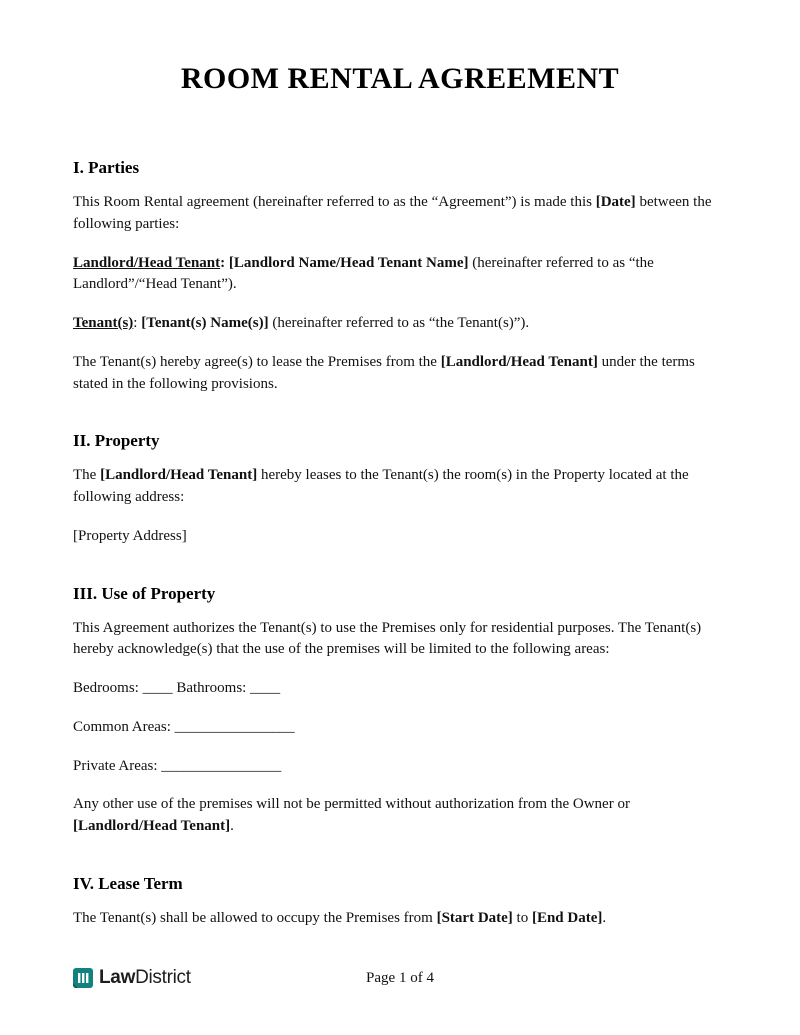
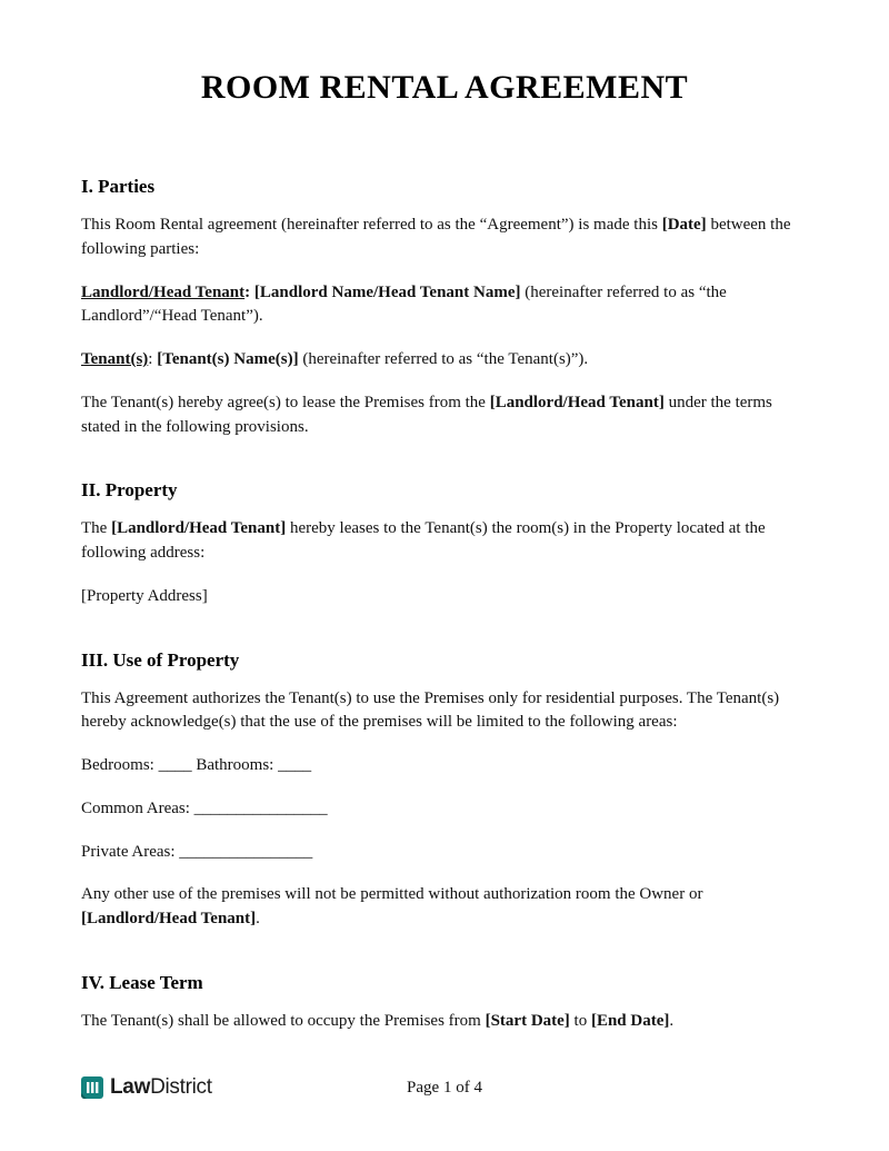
  ROOM RENTAL AGREEMENT
  I. Parties
  This Room Rental agreement (hereinafter referred to as the “Agreement”) is made this [Date] between the following parties:
  Landlord/Head Tenant: [Landlord Name/Head Tenant Name] (hereinafter referred to as “the Landlord”/“Head Tenant”).
  Tenant(s): [Tenant(s) Name(s)] (hereinafter referred to as “the Tenant(s)”).
  The Tenant(s) hereby agree(s) to lease the Premises from the [Landlord/Head Tenant] under the terms stated in the following provisions.
  II. Property
  The [Landlord/Head Tenant] hereby leases to the Tenant(s) the room(s) in the Property located at the following address:
  [Property Address]
  III. Use of Property
  This Agreement authorizes the Tenant(s) to use the Premises only for residential purposes. The Tenant(s) hereby acknowledge(s) that the use of the premises will be limited to the following areas:
  Bedrooms: ____ Bathrooms: ____
  Common Areas: ________________
  Private Areas: ________________
- Any other use of the premises will not be permitted without authorization from the Owner or [Landlord/Head Tenant].
+ Any other use of the premises will not be permitted without authorization room the Owner or [Landlord/Head Tenant].
  IV. Lease Term
  The Tenant(s) shall be allowed to occupy the Premises from [Start Date] to [End Date].
  LawDistrict
  Page 1 of 4
